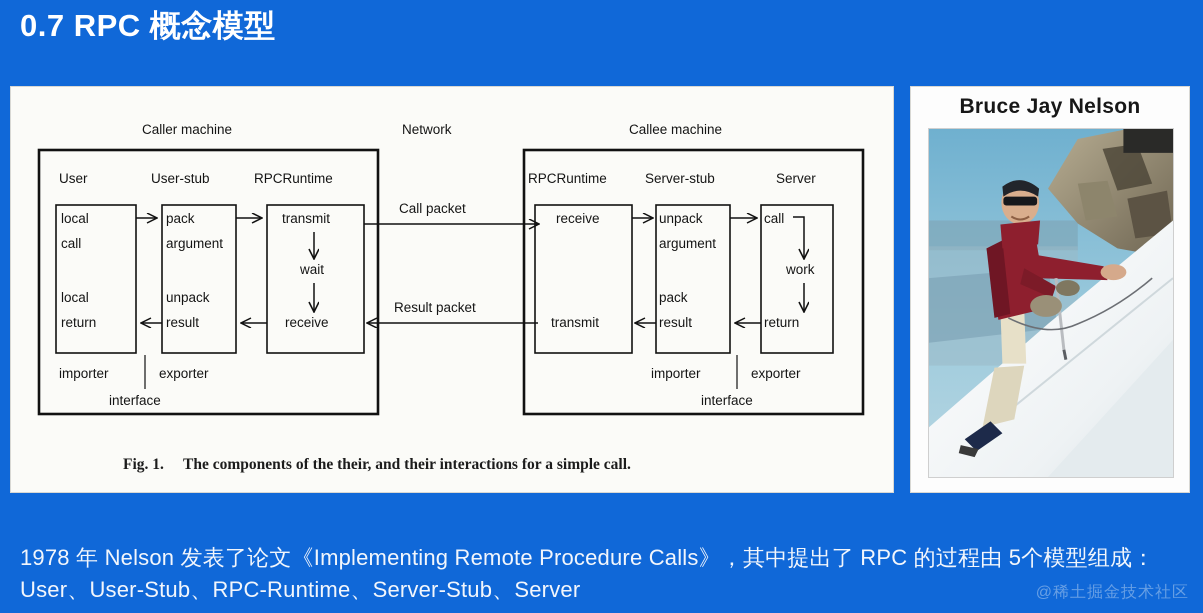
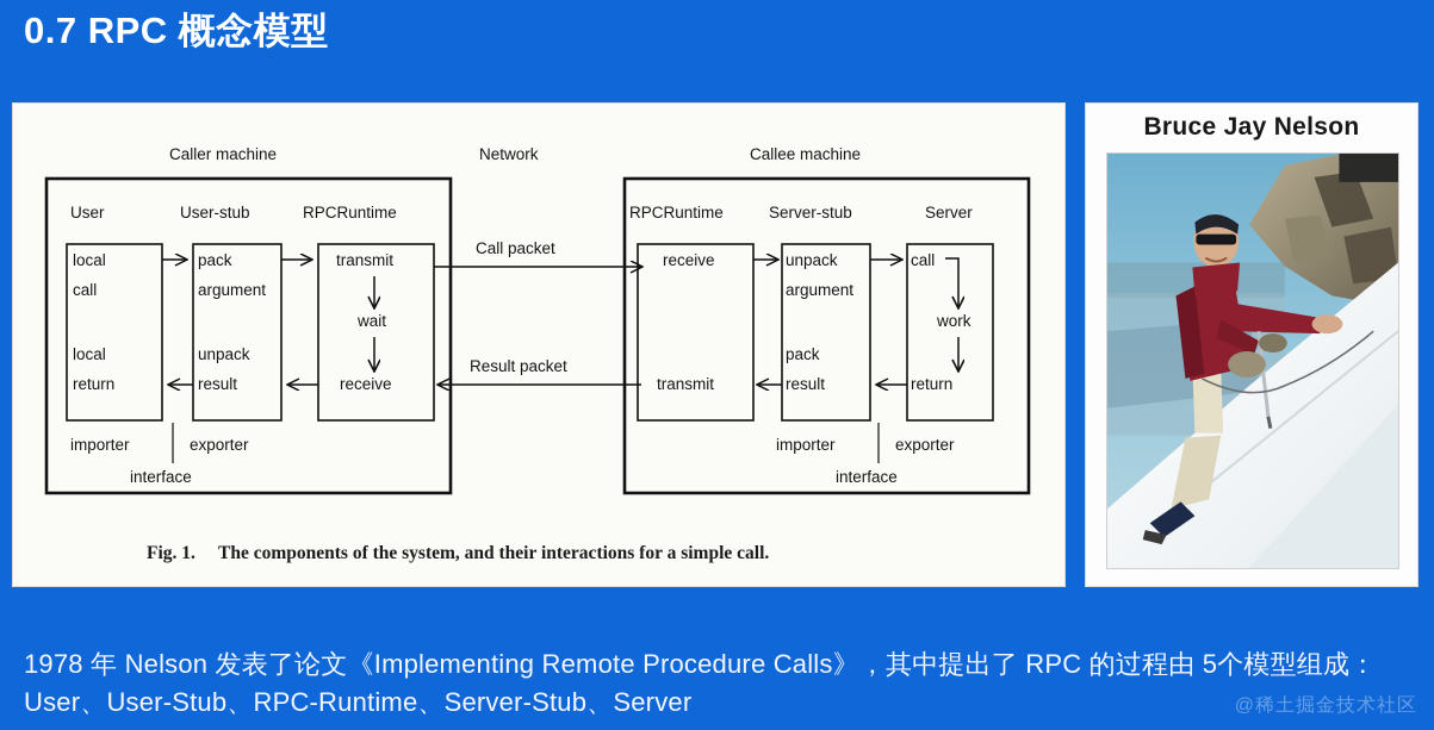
  0.7 RPC 概念模型
  Caller machine
  Network
  Callee machine
  User
  User-stub
  RPCRuntime
  RPCRuntime
  Server-stub
  Server
  local
  call
  local
  return
  pack
  argument
  unpack
  result
  transmit
  wait
  receive
  Call packet
  Result packet
  receive
  transmit
  unpack
  argument
  pack
  result
  call
  work
  return
  importer
  exporter
  interface
  importer
  exporter
  interface
  Fig. 1.
- The components of the their, and their interactions for a simple call.
+ The components of the system, and their interactions for a simple call.
  Bruce Jay Nelson
  1978 年 Nelson 发表了论文《Implementing Remote Procedure Calls》，其中提出了 RPC 的过程由 5个模型组成：User、User-Stub、RPC-Runtime、Server-Stub、Server
  @稀土掘金技术社区
